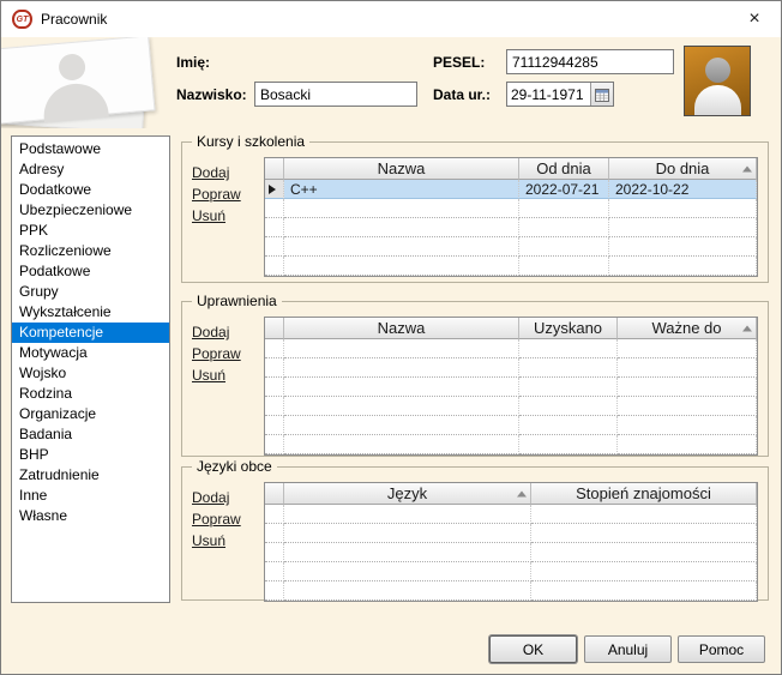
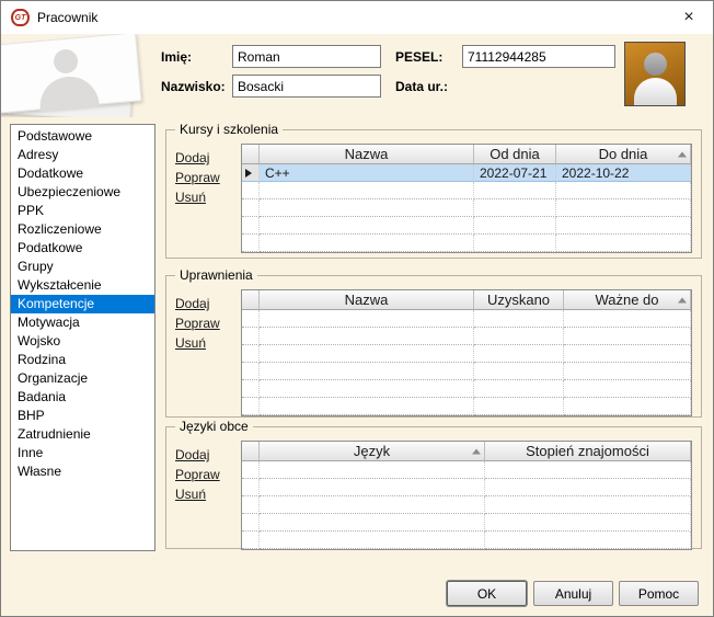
  Pracownik
  ×
  Imię:
+ Roman
  PESEL:
  71112944285
  Nazwisko:
  Bosacki
  Data ur.:
- 29-11-1971
  Podstawowe
  Adresy
  Dodatkowe
  Ubezpieczeniowe
  PPK
  Rozliczeniowe
  Podatkowe
  Grupy
  Wykształcenie
  Kompetencje
  Motywacja
  Wojsko
  Rodzina
  Organizacje
  Badania
  BHP
  Zatrudnienie
  Inne
  Własne
  Kursy i szkolenia
  Dodaj
  Popraw
  Usuń
  Nazwa
  Od dnia
  Do dnia
  C++
  2022-07-21
  2022-10-22
  Uprawnienia
  Dodaj
  Popraw
  Usuń
  Nazwa
  Uzyskano
  Ważne do
  Języki obce
  Dodaj
  Popraw
  Usuń
  Język
  Stopień znajomości
  OK
  Anuluj
  Pomoc
